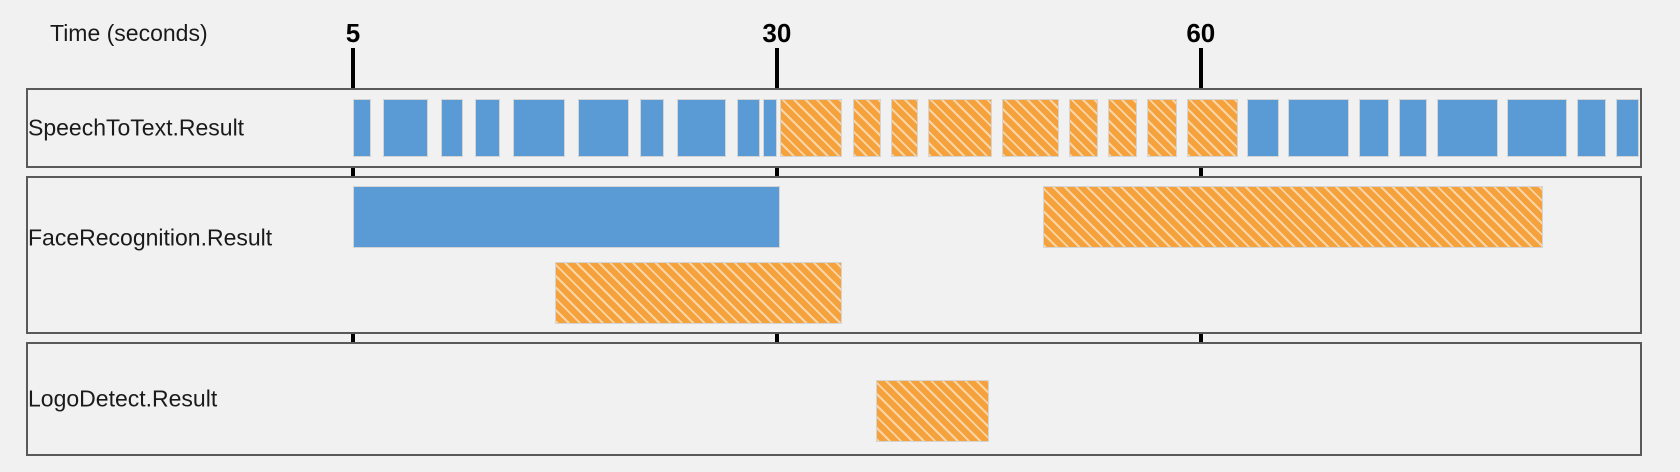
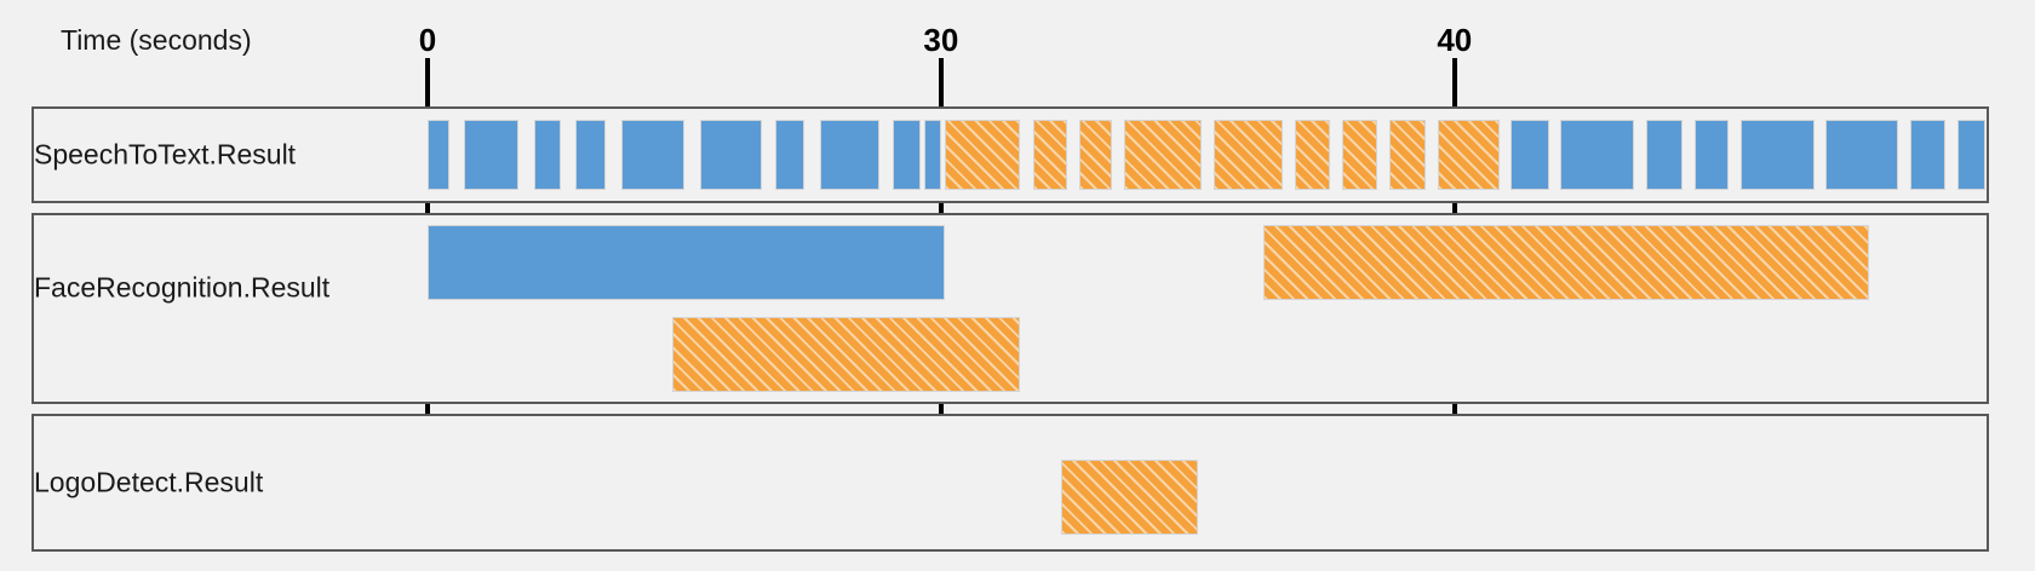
  Time (seconds)
- 5
+ 0
  30
- 60
+ 40
  SpeechToText.Result
  FaceRecognition.Result
  LogoDetect.Result
